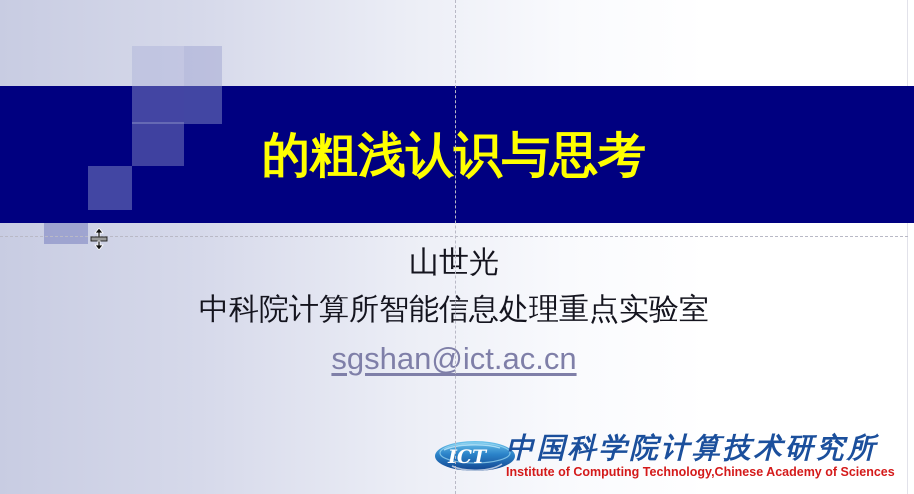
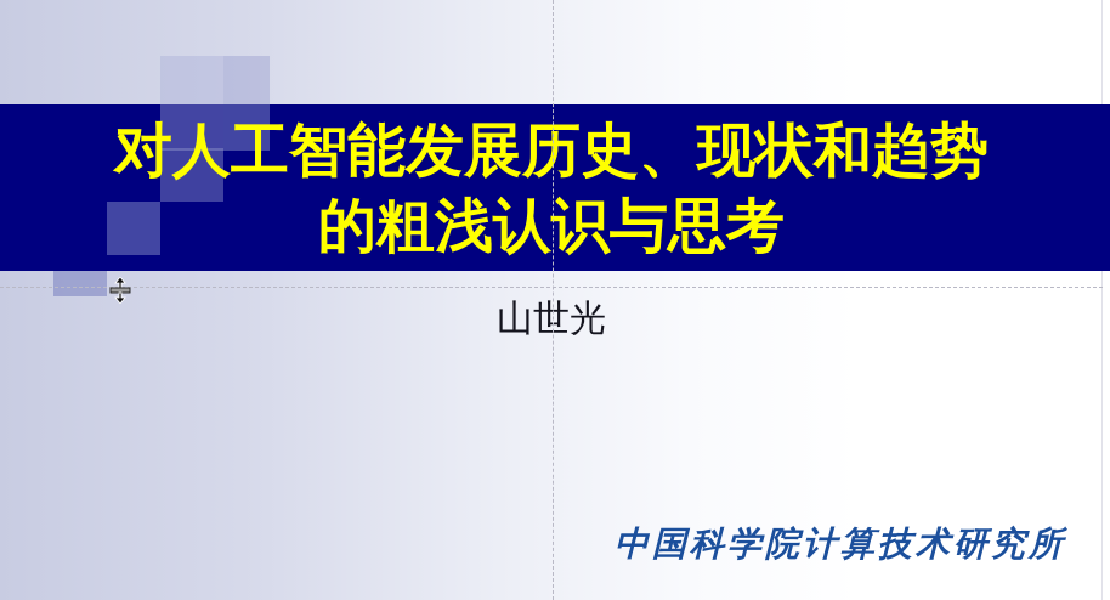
+ 对人工智能发展历史、现状和趋势
  的粗浅认识与思考
  山世光
- 中科院计算所智能信息处理重点实验室
- sgshan@ict.ac.cn
- ICT
  中国科学院计算技术研究所
- Institute of Computing Technology,Chinese Academy of Sciences
